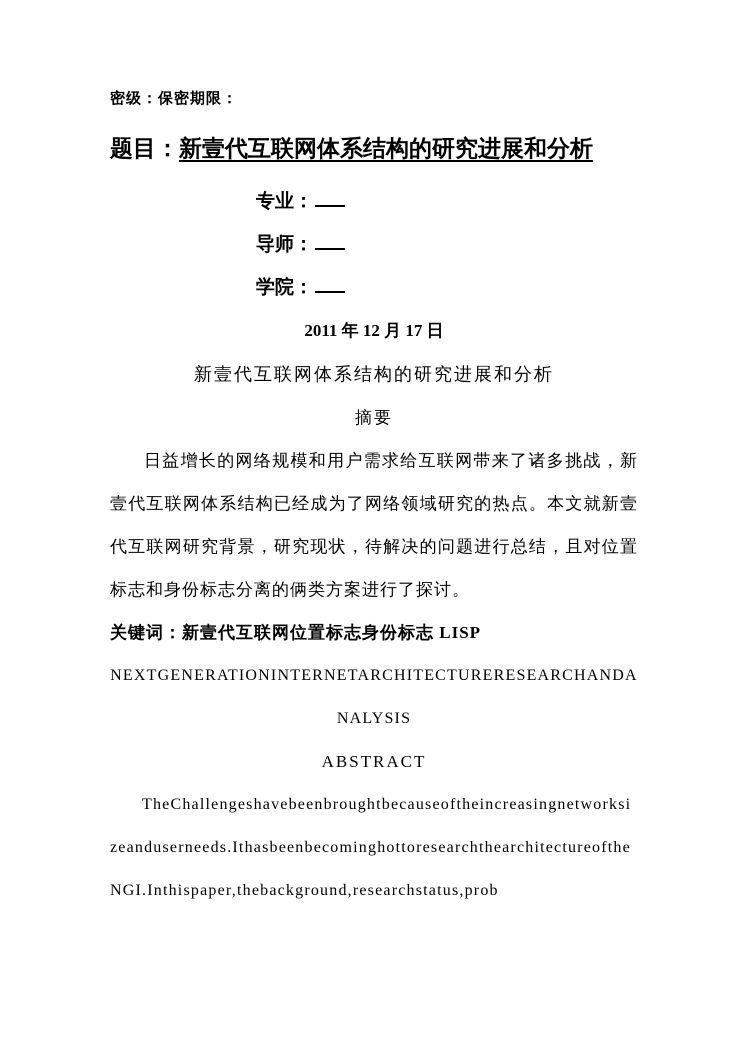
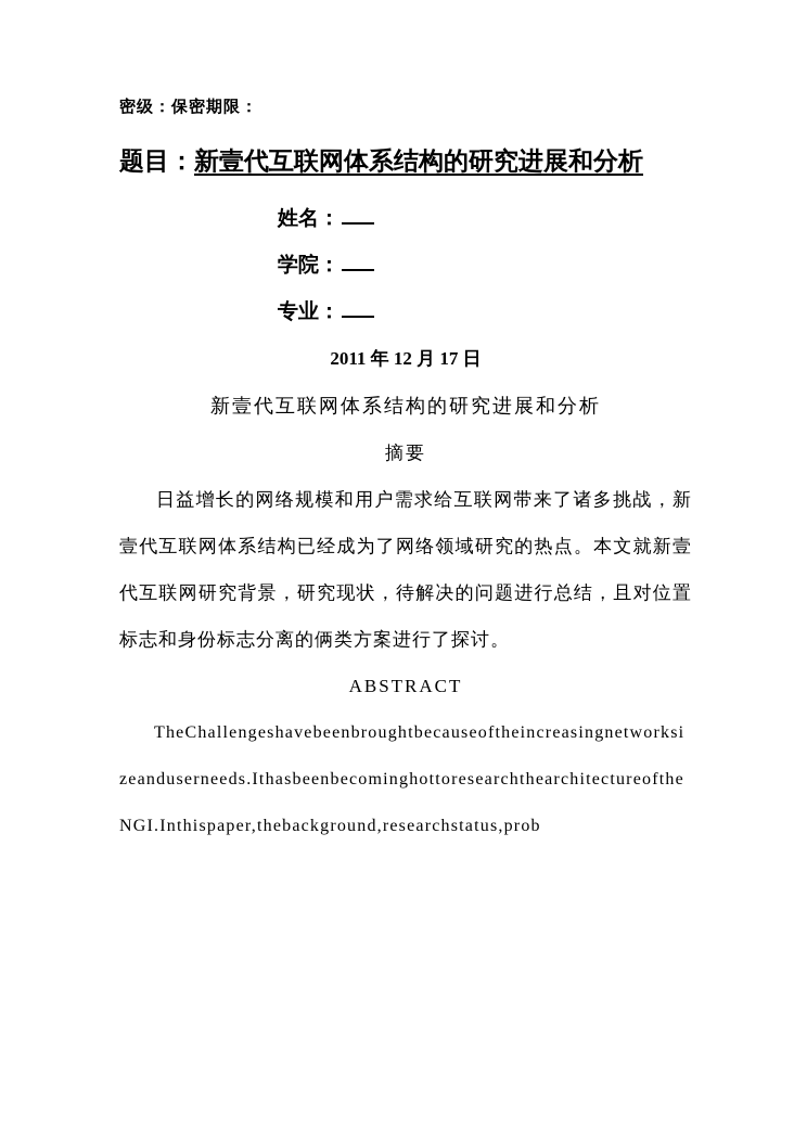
  密级：保密期限：
  题目：新壹代互联网体系结构的研究进展和分析
+ 姓名：
- 专业：
+ 学院：
- 导师：
- 学院：
+ 专业：
  2011 年 12 月 17 日
  新壹代互联网体系结构的研究进展和分析
  摘要
  日益增长的网络规模和用户需求给互联网带来了诸多挑战，新壹代互联网体系结构已经成为了网络领域研究的热点。本文就新壹代互联网研究背景，研究现状，待解决的问题进行总结，且对位置标志和身份标志分离的俩类方案进行了探讨。
- 关键词：新壹代互联网位置标志身份标志 LISP
- NEXTGENERATIONINTERNETARCHITECTURERESEARCHANDANALYSIS
  ABSTRACT
  TheChallengeshavebeenbroughtbecauseoftheincreasingnetworksizeanduserneeds.IthasbeenbecominghottoresearchthearchitectureoftheNGI.Inthispaper,thebackground,researchstatus,prob
